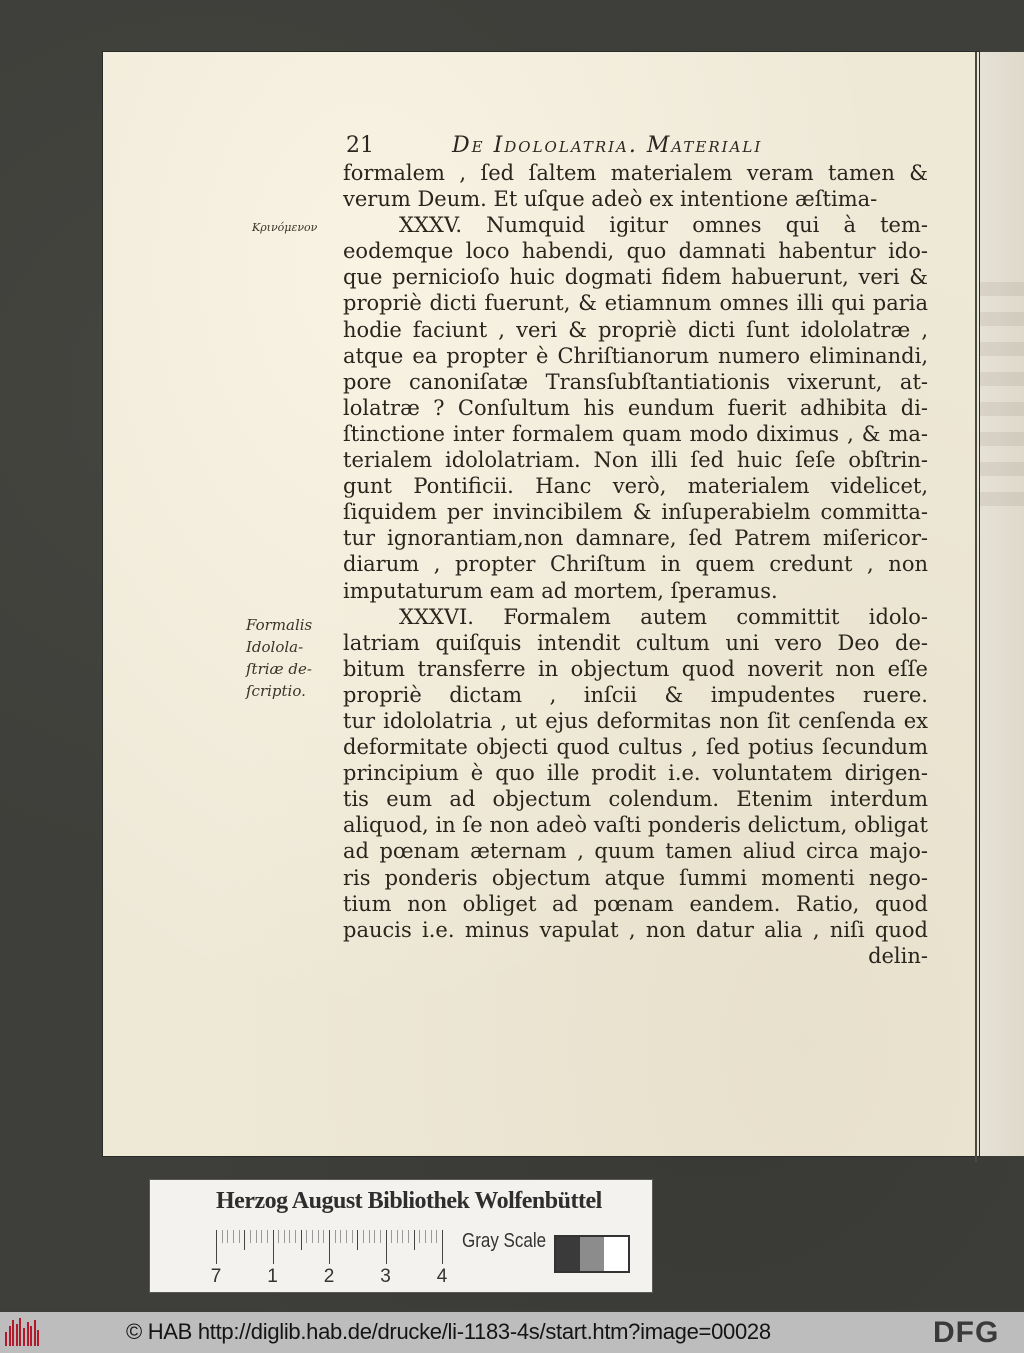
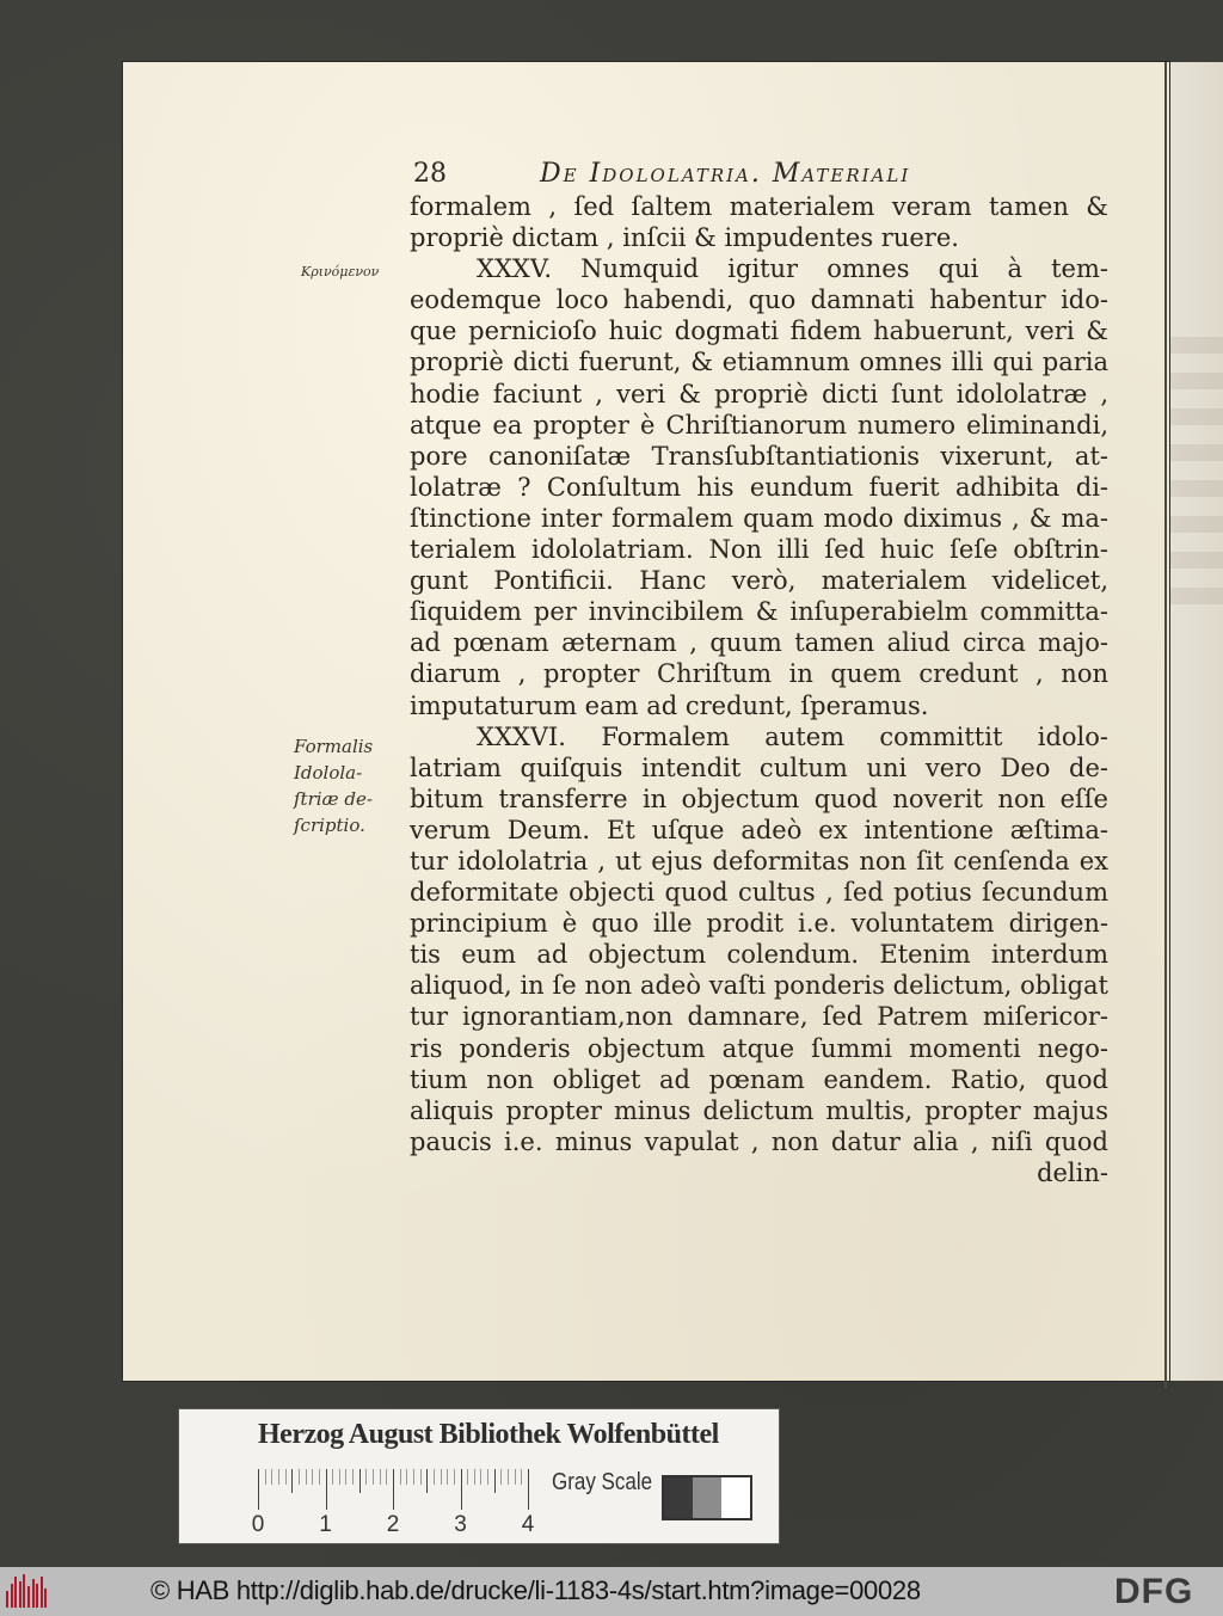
- 21
+ 28
  De Idololatria. Materiali
  Κρινόμενον
  Formalis
  Idolola-
  ſtriæ de-
  ſcriptio.
  formalem , ſed ſaltem materialem veram tamen &
- verum Deum. Et uſque adeò ex intentione æſtima-
+ propriè dictam , inſcii & impudentes ruere.
  XXXV. Numquid igitur omnes qui à tem-
  eodemque loco habendi, quo damnati habentur ido-
  que pernicioſo huic dogmati fidem habuerunt, veri &
  propriè dicti fuerunt, & etiamnum omnes illi qui paria
  hodie faciunt , veri & propriè dicti ſunt idololatræ ,
  atque ea propter è Chriſtianorum numero eliminandi,
  pore canoniſatæ Transſubſtantiationis vixerunt, at-
  lolatræ ? Conſultum his eundum fuerit adhibita di-
  ſtinctione inter formalem quam modo diximus , & ma-
  terialem idololatriam. Non illi ſed huic ſeſe obſtrin-
  gunt Pontificii. Hanc verò, materialem videlicet,
  ſiquidem per invincibilem & inſuperabielm committa-
- tur ignorantiam,non damnare, ſed Patrem miſericor-
+ ad pœnam æternam , quum tamen aliud circa majo-
  diarum , propter Chriſtum in quem credunt , non
- imputaturum eam ad mortem, ſperamus.
+ imputaturum eam ad credunt, ſperamus.
  XXXVI. Formalem autem committit idolo-
  latriam quiſquis intendit cultum uni vero Deo de-
  bitum transferre in objectum quod noverit non eſſe
- propriè dictam , inſcii & impudentes ruere.
+ verum Deum. Et uſque adeò ex intentione æſtima-
  tur idololatria , ut ejus deformitas non ſit cenſenda ex
  deformitate objecti quod cultus , ſed potius ſecundum
  principium è quo ille prodit i.e. voluntatem dirigen-
  tis eum ad objectum colendum. Etenim interdum
  aliquod, in ſe non adeò vaſti ponderis delictum, obligat
- ad pœnam æternam , quum tamen aliud circa majo-
+ tur ignorantiam,non damnare, ſed Patrem miſericor-
  ris ponderis objectum atque ſummi momenti nego-
  tium non obliget ad pœnam eandem. Ratio, quod
+ aliquis propter minus delictum multis, propter majus
  paucis i.e. minus vapulat , non datur alia , niſi quod
  delin-
  Herzog August Bibliothek Wolfenbüttel
- 7
+ 0
  1
  2
  3
  4
  Gray Scale
  © HAB http://diglib.hab.de/drucke/li-1183-4s/start.htm?image=00028
  DFG
